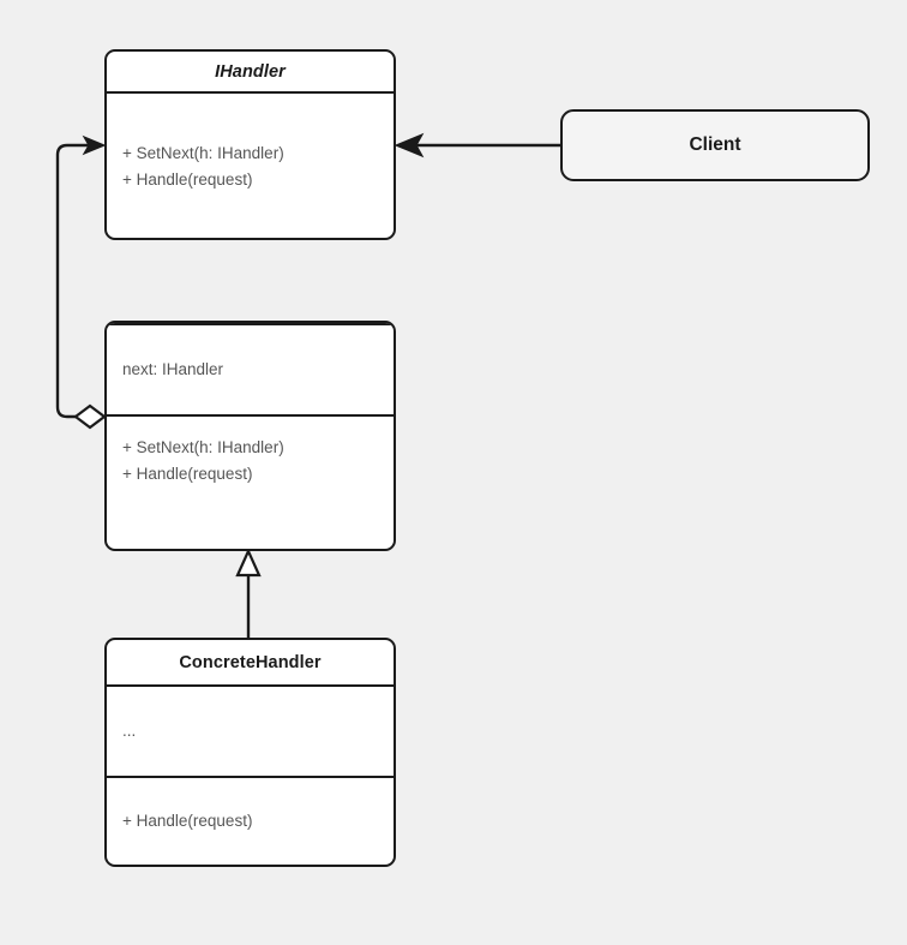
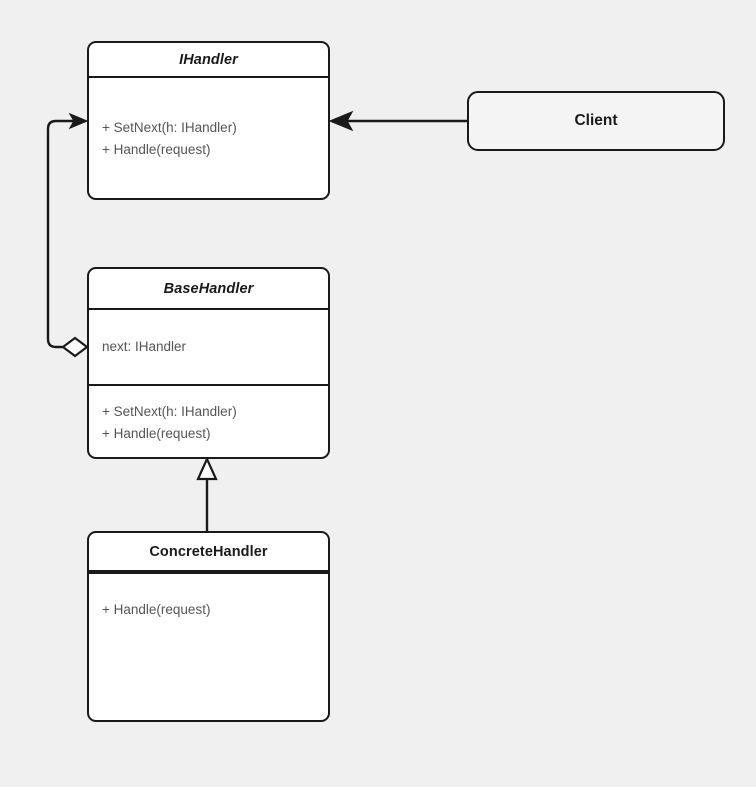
  IHandler
  + SetNext(h: IHandler)
  + Handle(request)
+ BaseHandler
  next: IHandler
  + SetNext(h: IHandler)
  + Handle(request)
  ConcreteHandler
- ...
  + Handle(request)
  Client
